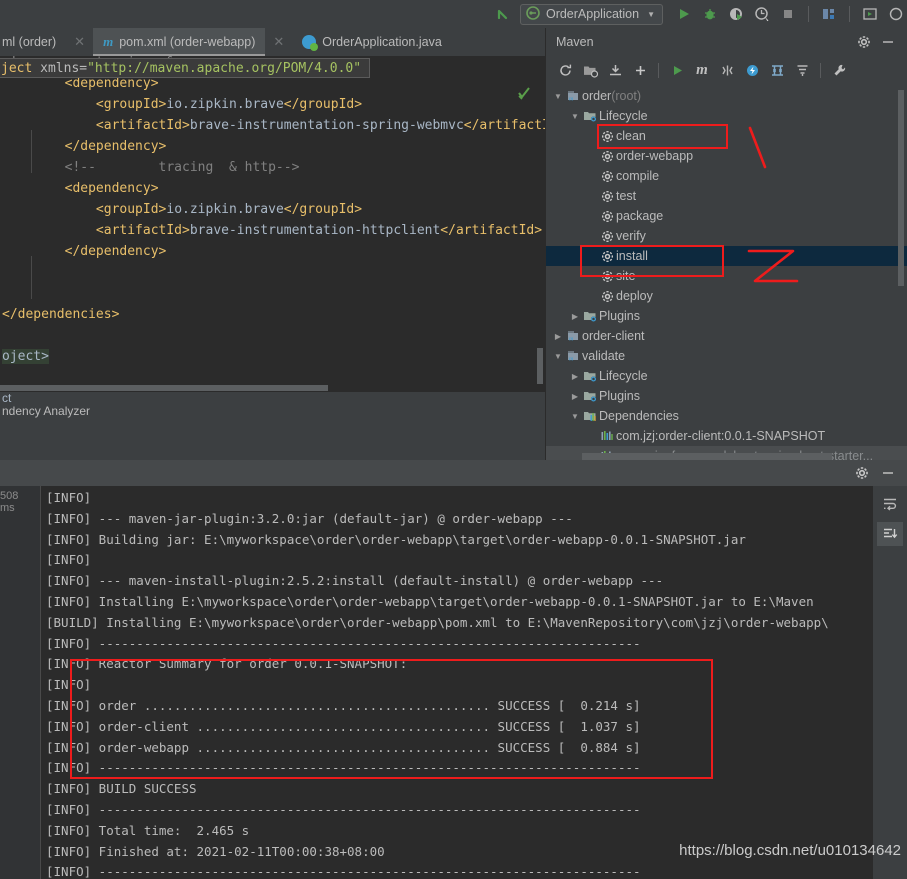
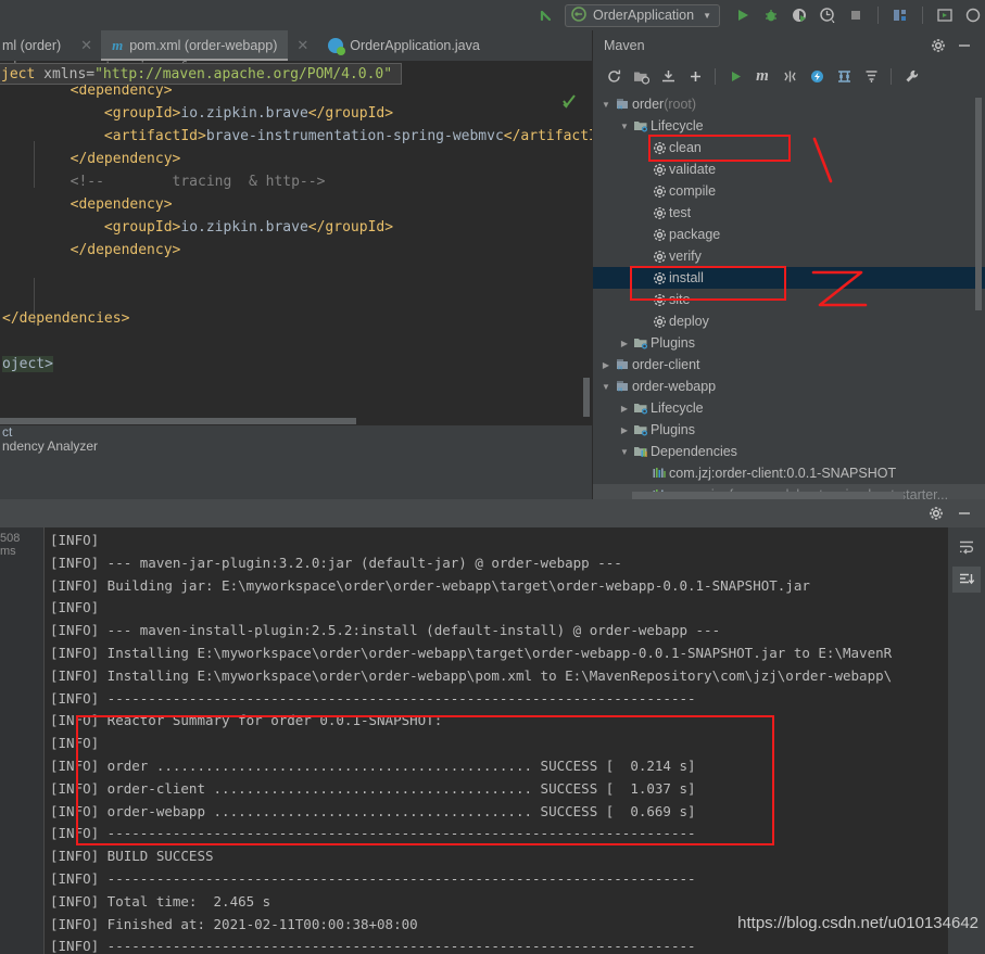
  OrderApplication
  ▼
  ml (order)
  ✕
  m
  pom.xml (order-webapp)
  ✕
  OrderApplication.java
  ject xmlns="http://maven.apache.org/POM/4.0.0"
  <dependency>
  <groupId>io.zipkin.brave</groupId>
  <artifactId>brave-instrumentation-spring-webmvc</artifact
  </dependency>
  <!-- tracing & http-->
  <dependency>
  <groupId>io.zipkin.brave</groupId>
- <artifactId>brave-instrumentation-httpclient</artifactId>
  </dependency>
  </dependencies>
  oject>
  ct
  ndency Analyzer
  Maven
  m
  ▼
  order
  (root)
  ▼
  Lifecycle
  clean
- order-webapp
+ validate
  compile
  test
  package
  verify
  install
  site
  deploy
  ▶
  Plugins
  ▶
  order-client
  ▼
- validate
+ order-webapp
  ▶
  Lifecycle
  ▶
  Plugins
  ▼
  Dependencies
  com.jzj:order-client:0.0.1-SNAPSHOT
  508 ms
  [INFO]
  [INFO] --- maven-jar-plugin:3.2.0:jar (default-jar) @ order-webapp ---
  [INFO] Building jar: E:\myworkspace\order\order-webapp\target\order-webapp-0.0.1-SNAPSHOT.jar
  [INFO]
  [INFO] --- maven-install-plugin:2.5.2:install (default-install) @ order-webapp ---
- [INFO] Installing E:\myworkspace\order\order-webapp\target\order-webapp-0.0.1-SNAPSHOT.jar to E:\Maven
+ [INFO] Installing E:\myworkspace\order\order-webapp\target\order-webapp-0.0.1-SNAPSHOT.jar to E:\MavenR
- [BUILD] Installing E:\myworkspace\order\order-webapp\pom.xml to E:\MavenRepository\com\jzj\order-webapp\
+ [INFO] Installing E:\myworkspace\order\order-webapp\pom.xml to E:\MavenRepository\com\jzj\order-webapp\
  [INFO] ------------------------------------------------------------------------
  [INFO] Reactor Summary for order 0.0.1-SNAPSHOT:
  [INFO]
  [INFO] order .............................................. SUCCESS [ 0.214 s]
  [INFO] order-client ....................................... SUCCESS [ 1.037 s]
- [INFO] order-webapp ....................................... SUCCESS [ 0.884 s]
+ [INFO] order-webapp ....................................... SUCCESS [ 0.669 s]
  [INFO] ------------------------------------------------------------------------
  [INFO] BUILD SUCCESS
  [INFO] ------------------------------------------------------------------------
  [INFO] Total time: 2.465 s
  [INFO] Finished at: 2021-02-11T00:00:38+08:00
  [INFO] ------------------------------------------------------------------------
  https://blog.csdn.net/u010134642
